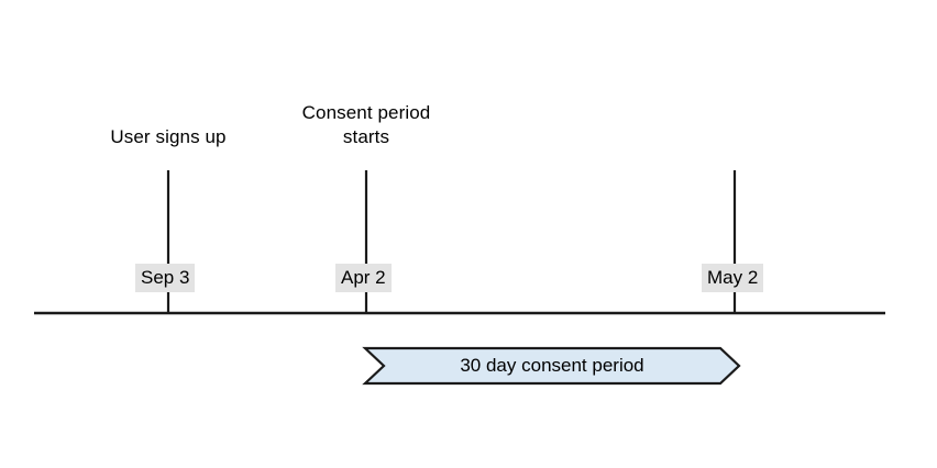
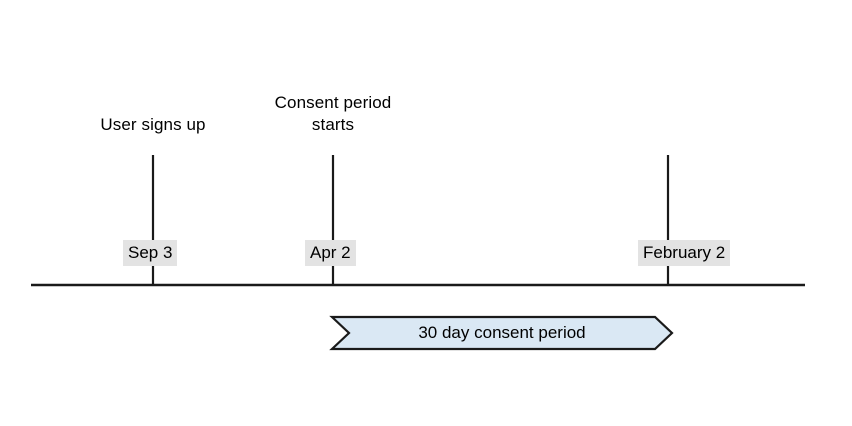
  User signs up
  Sep 3
  Consent period
  starts
  Apr 2
- May 2
+ February 2
  30 day consent period
